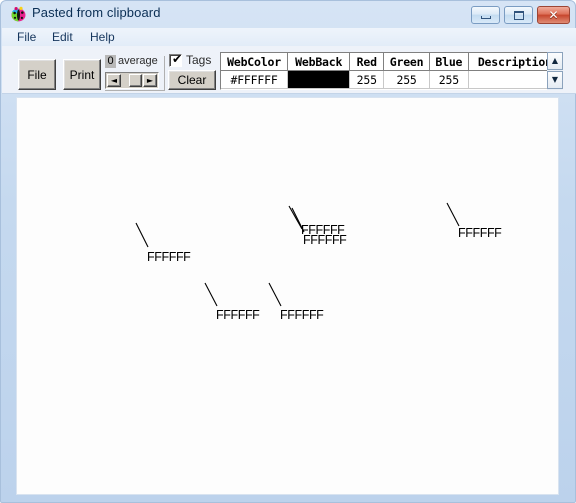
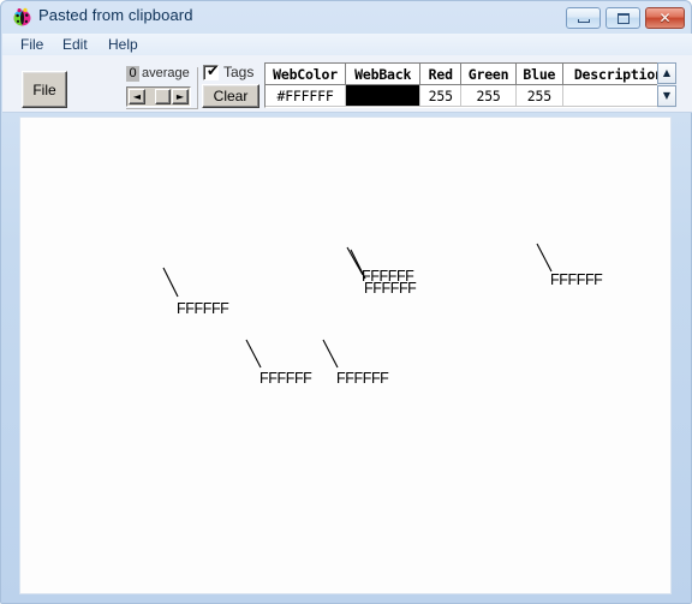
  Pasted from clipboard
  ✕
  File
  Edit
  Help
  File
- Print
  0
  average
  ◄
  ►
  ✔
  Tags
  Clear
  WebColor	WebBack	Red	Green	Blue	Descriptio
  ▲
  ▼
  FFFFFF
  FFFFFF
  FFFFFF
  FFFFFF
  FFFFFF
  FFFFFF
